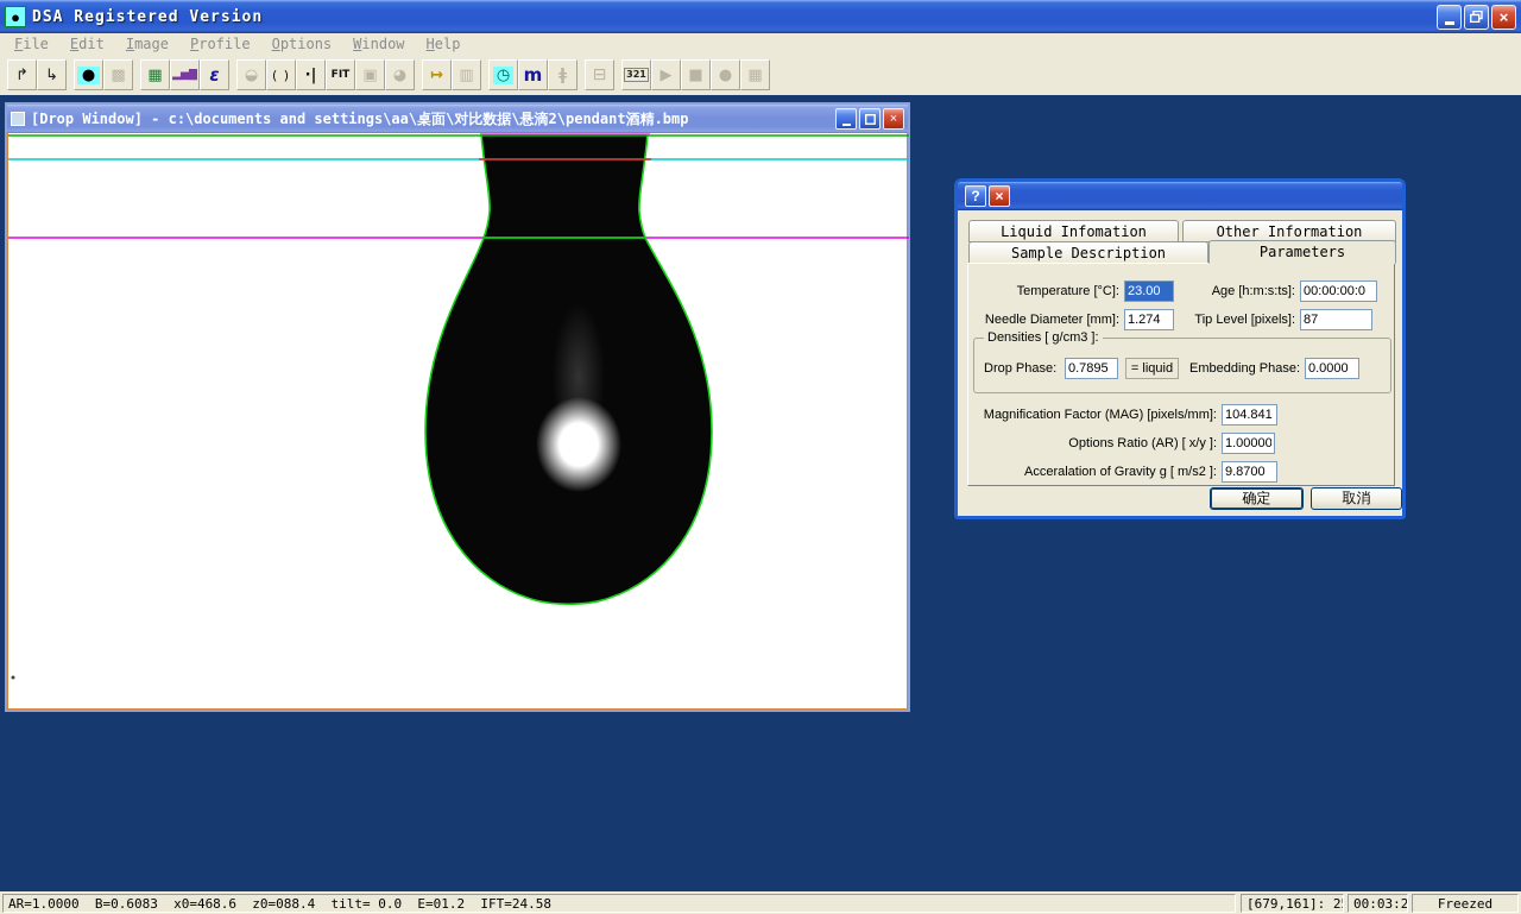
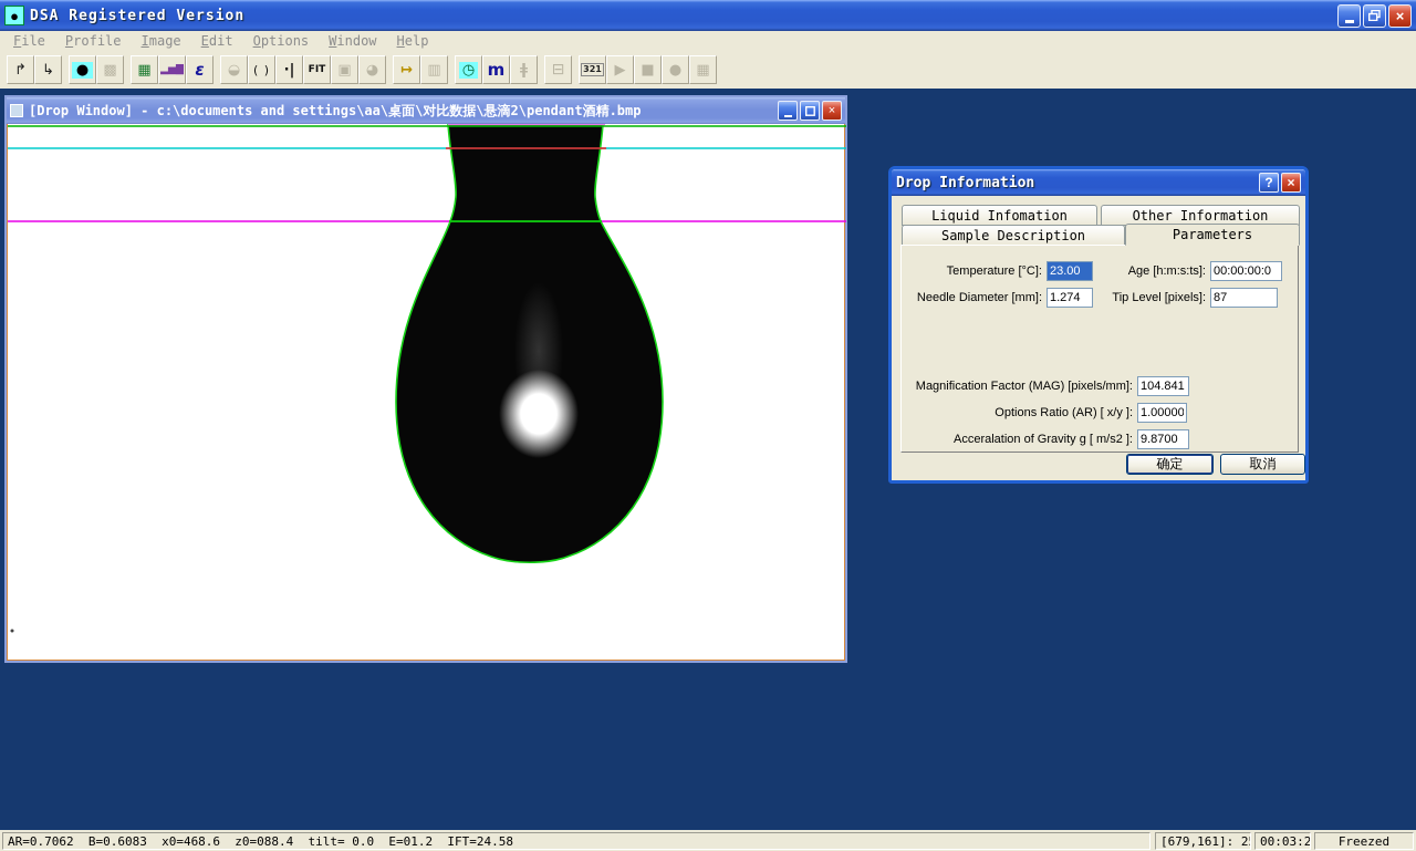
  ●
  DSA Registered Version
  ×
  File
- Edit
+ Profile
  Image
- Profile
+ Edit
  Options
  Window
  Help
  ↱
  ↳
  ●
  ▩
  ▦
  ▂▅▇
  ε
  ◒
  ( )
  ·|
  FIT
  ▣
  ◕
  ↦
  ▥
  ◷
  m
  ǂ
  ⊟
  321
  ▶
  ■
  ●
  ▦
  [Drop Window] - c:\documents and settings\aa\桌面\对比数据\悬滴2\pendant酒精.bmp
  ×
+ Drop Information
  ?
  ×
  Liquid Infomation
  Other Information
  Sample Description
  Parameters
  Temperature [°C]:
  23.00
  Age [h:m:s:ts]:
  00:00:00:0
  Needle Diameter [mm]:
  1.274
  Tip Level [pixels]:
  87
- Densities [ g/cm3 ]:
- Drop Phase:
- 0.7895
- = liquid
- Embedding Phase:
- 0.0000
  Magnification Factor (MAG) [pixels/mm]:
  104.841
  Options Ratio (AR) [ x/y ]:
  1.00000
  Acceralation of Gravity g [ m/s2 ]:
  9.8700
  确定
  取消
- AR=1.0000 B=0.6083 x0=468.6 z0=088.4 tilt= 0.0 E=01.2 IFT=24.58
+ AR=0.7062 B=0.6083 x0=468.6 z0=088.4 tilt= 0.0 E=01.2 IFT=24.58
  [679,161]: 2
  00:03:2
  Freezed
